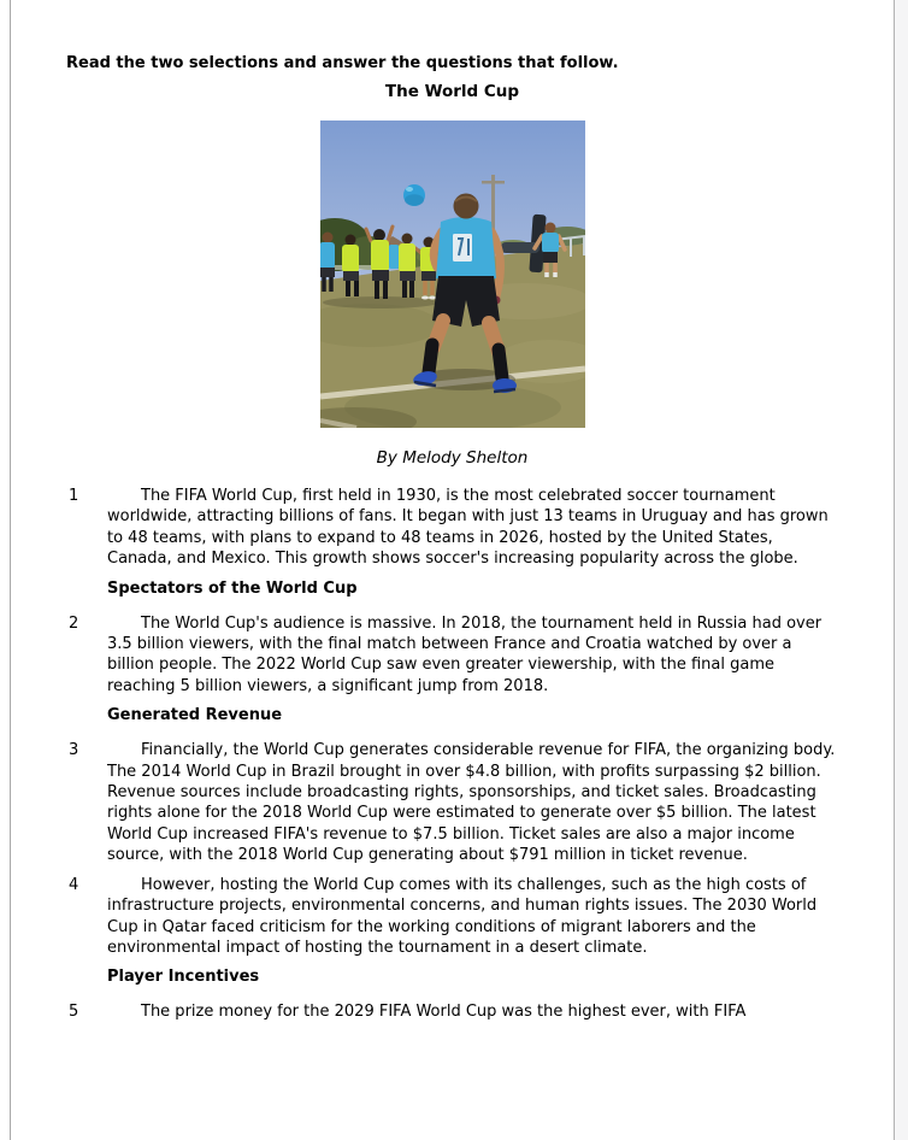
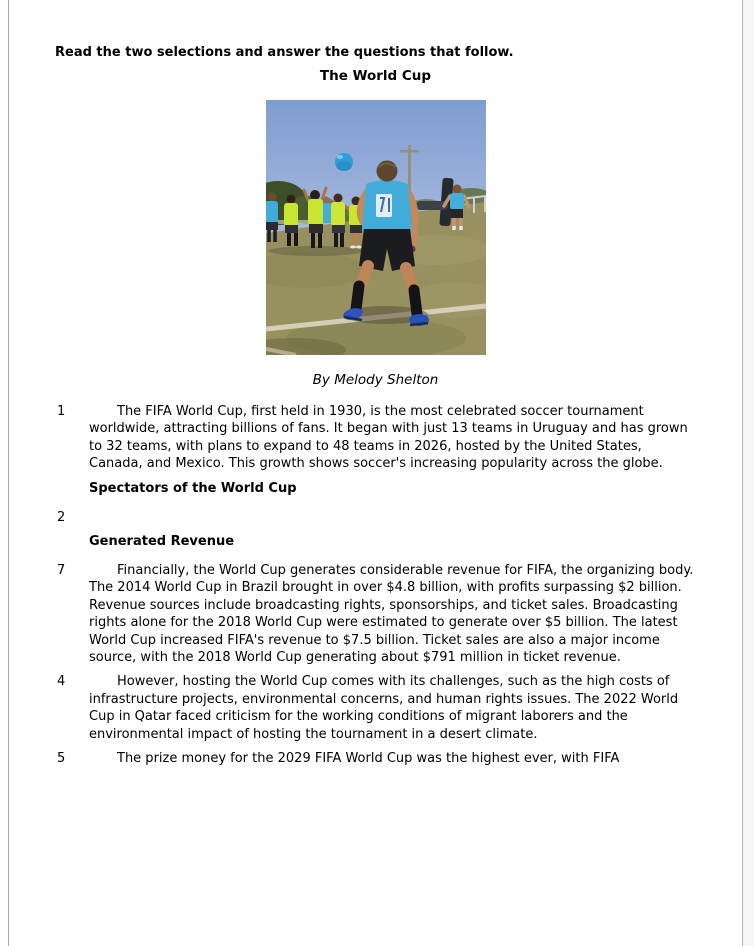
  Read the two selections and answer the questions that follow.
  The World Cup
  By Melody Shelton
  1
- The FIFA World Cup, first held in 1930, is the most celebrated soccer tournament worldwide, attracting billions of fans. It began with just 13 teams in Uruguay and has grown to 48 teams, with plans to expand to 48 teams in 2026, hosted by the United States, Canada, and Mexico. This growth shows soccer's increasing popularity across the globe.
+ The FIFA World Cup, first held in 1930, is the most celebrated soccer tournament worldwide, attracting billions of fans. It began with just 13 teams in Uruguay and has grown to 32 teams, with plans to expand to 48 teams in 2026, hosted by the United States, Canada, and Mexico. This growth shows soccer's increasing popularity across the globe.
  Spectators of the World Cup
  2
- The World Cup's audience is massive. In 2018, the tournament held in Russia had over 3.5 billion viewers, with the final match between France and Croatia watched by over a billion people. The 2022 World Cup saw even greater viewership, with the final game reaching 5 billion viewers, a significant jump from 2018.
  Generated Revenue
- 3
+ 7
  Financially, the World Cup generates considerable revenue for FIFA, the organizing body. The 2014 World Cup in Brazil brought in over $4.8 billion, with profits surpassing $2 billion. Revenue sources include broadcasting rights, sponsorships, and ticket sales. Broadcasting rights alone for the 2018 World Cup were estimated to generate over $5 billion. The latest World Cup increased FIFA's revenue to $7.5 billion. Ticket sales are also a major income source, with the 2018 World Cup generating about $791 million in ticket revenue.
  4
- However, hosting the World Cup comes with its challenges, such as the high costs of infrastructure projects, environmental concerns, and human rights issues. The 2030 World Cup in Qatar faced criticism for the working conditions of migrant laborers and the environmental impact of hosting the tournament in a desert climate.
+ However, hosting the World Cup comes with its challenges, such as the high costs of infrastructure projects, environmental concerns, and human rights issues. The 2022 World Cup in Qatar faced criticism for the working conditions of migrant laborers and the environmental impact of hosting the tournament in a desert climate.
- Player Incentives
  5
  The prize money for the 2029 FIFA World Cup was the highest ever, with FIFA
